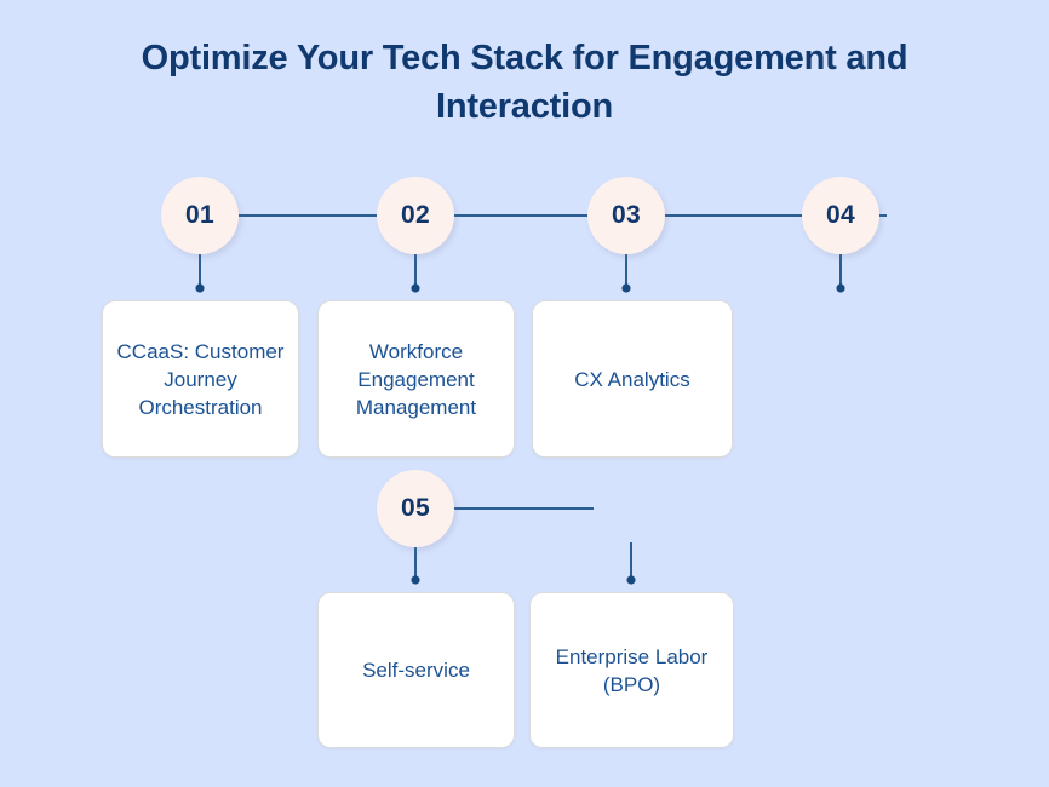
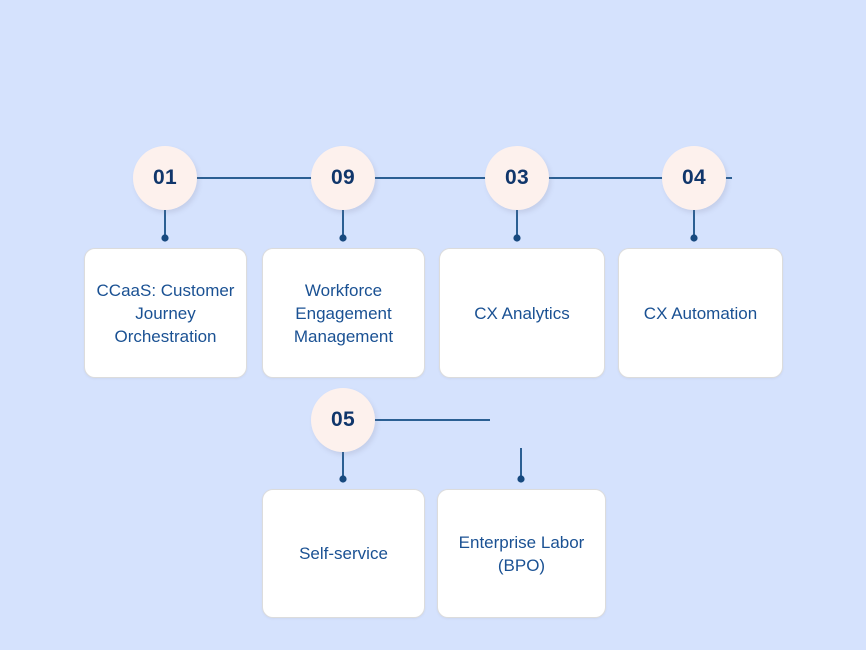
- Optimize Your Tech Stack for Engagement and Interaction
  01
- 02
+ 09
  03
  04
  CCaaS: Customer Journey Orchestration
  Workforce Engagement Management
  CX Analytics
+ CX Automation
  05
  Self-service
  Enterprise Labor (BPO)
